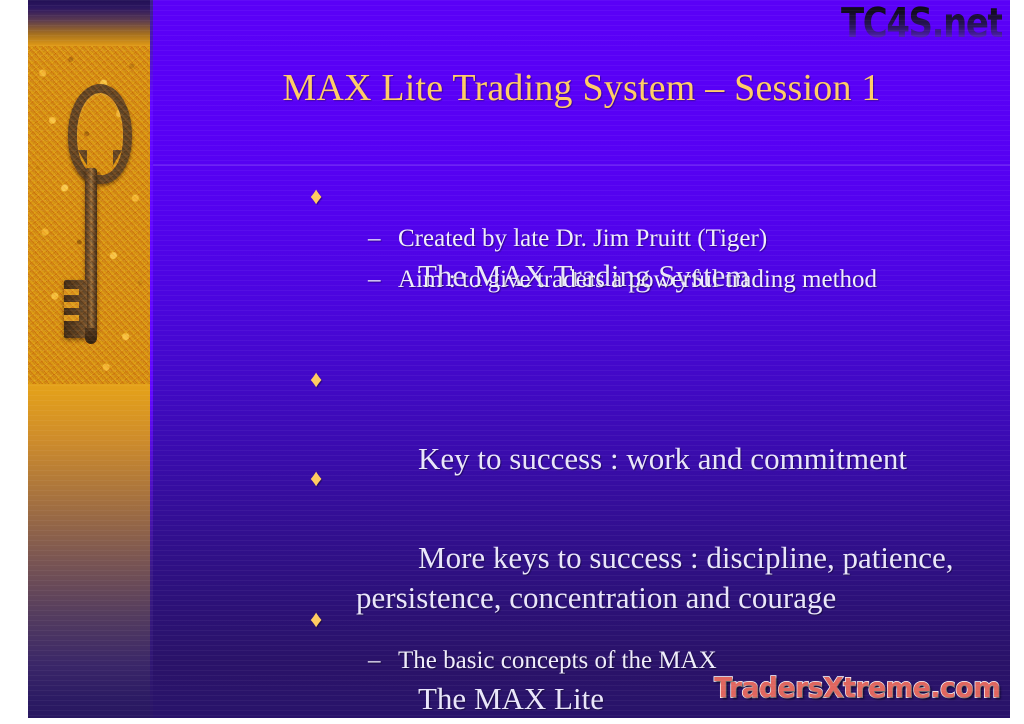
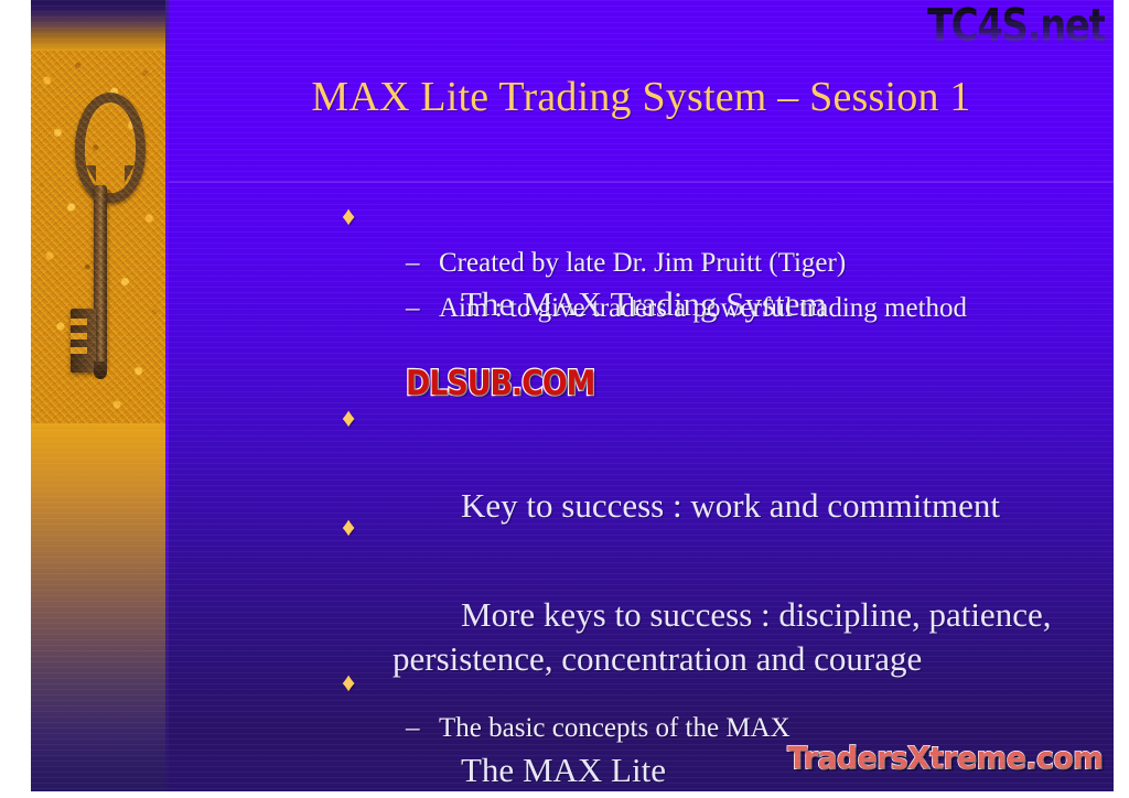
+ DLSUB.COM
